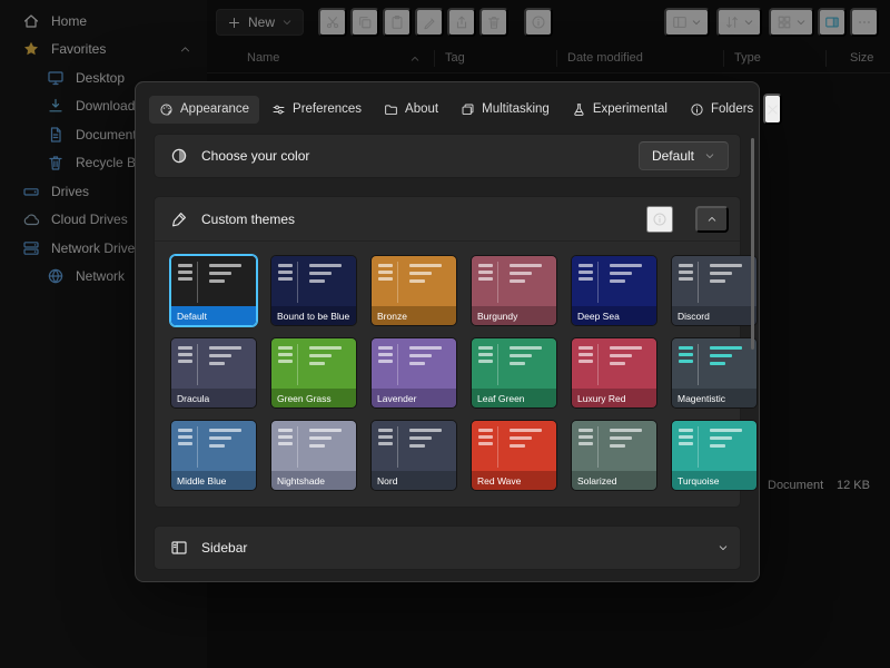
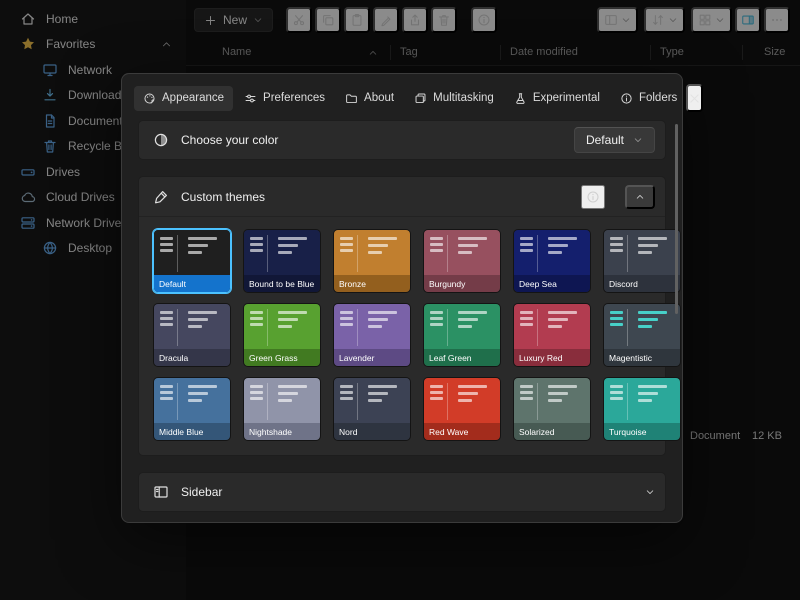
  Home
  Favorites
- Desktop
+ Network
  Download
  Documen
  Recycle B
  Drives
  Cloud Drives
  Network Drive
- Network
+ Desktop
  New
  Name
  Tag
  Date modified
  Type
  Size
  Document
  12 KB
  Appearance
  Preferences
  About
  Multitasking
  Experimental
  Folders
  Choose your color
  Default
  Custom themes
  Default
  Bound to be Blue
  Bronze
  Burgundy
  Deep Sea
  Discord
  Dracula
  Green Grass
  Lavender
  Leaf Green
  Luxury Red
  Magentistic
  Middle Blue
  Nightshade
  Nord
  Red Wave
  Solarized
  Turquoise
  Sidebar
